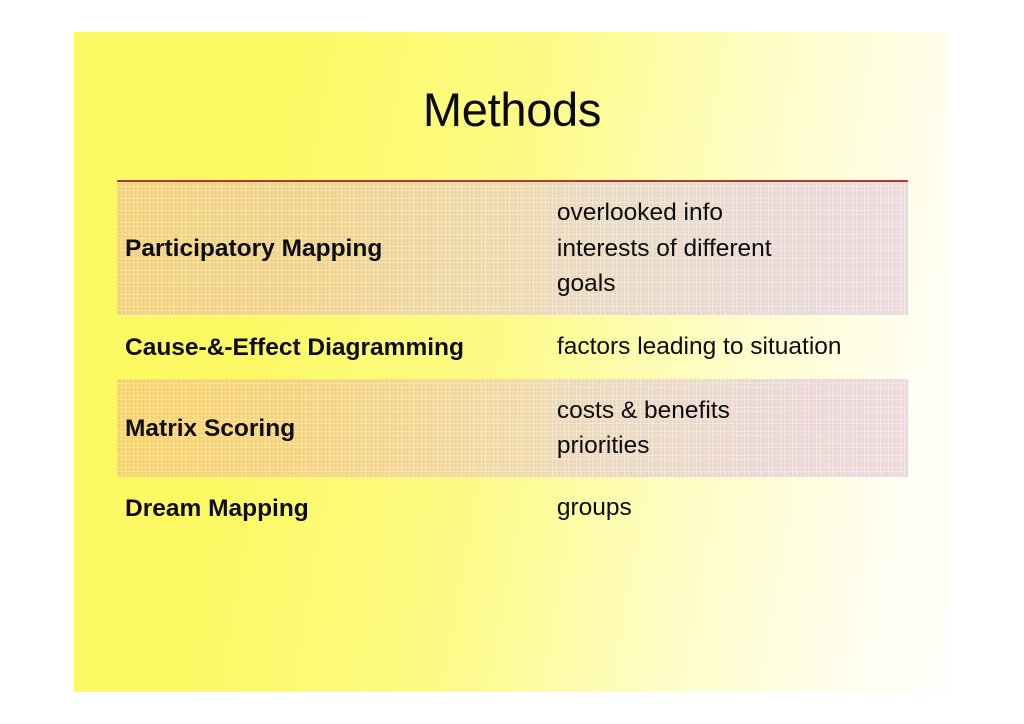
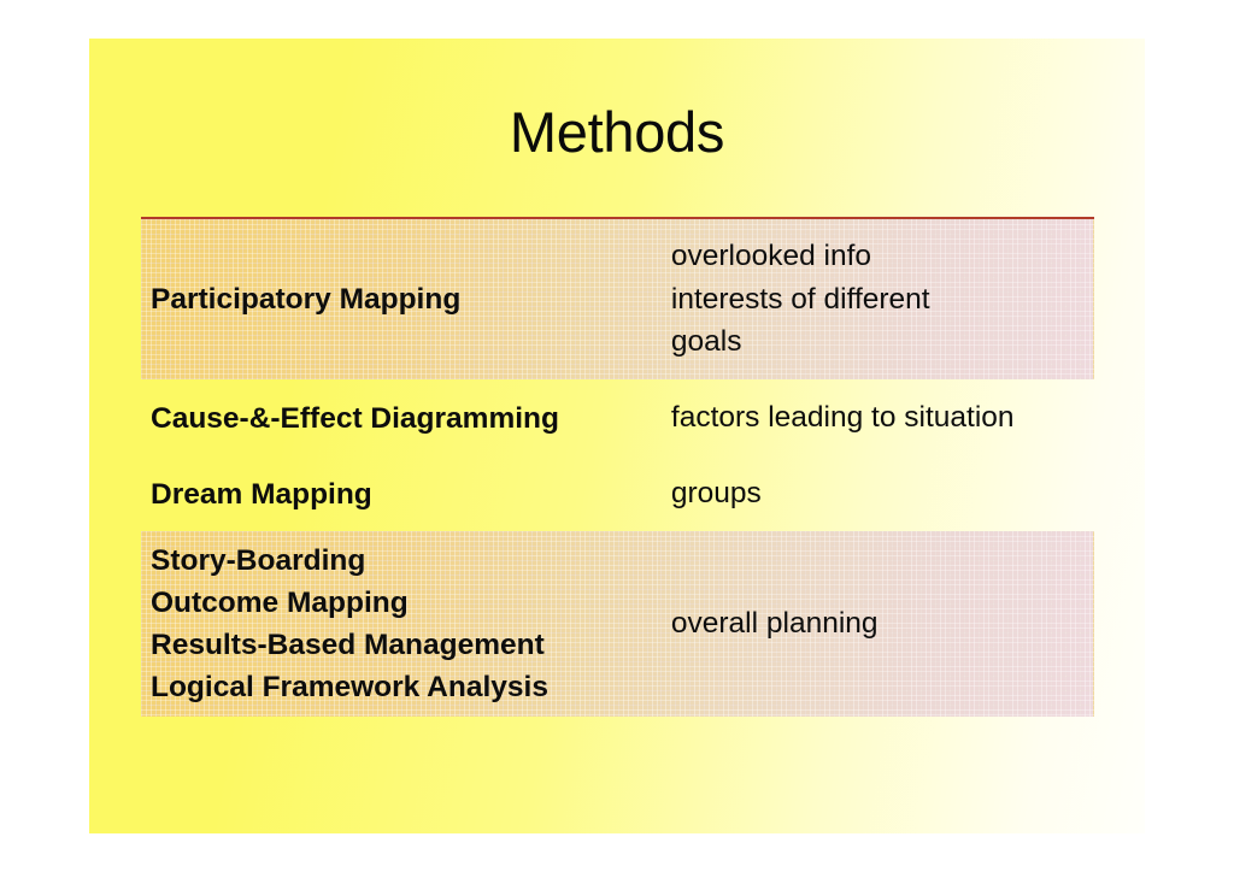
  Methods
  Participatory Mapping	overlooked infointerests of differentgoals
  Cause-&-Effect Diagramming	factors leading to situation
- Matrix Scoring	costs & benefitspriorities
  Dream Mapping	groups
+ Story-BoardingOutcome MappingResults-Based ManagementLogical Framework Analysis	overall planning
